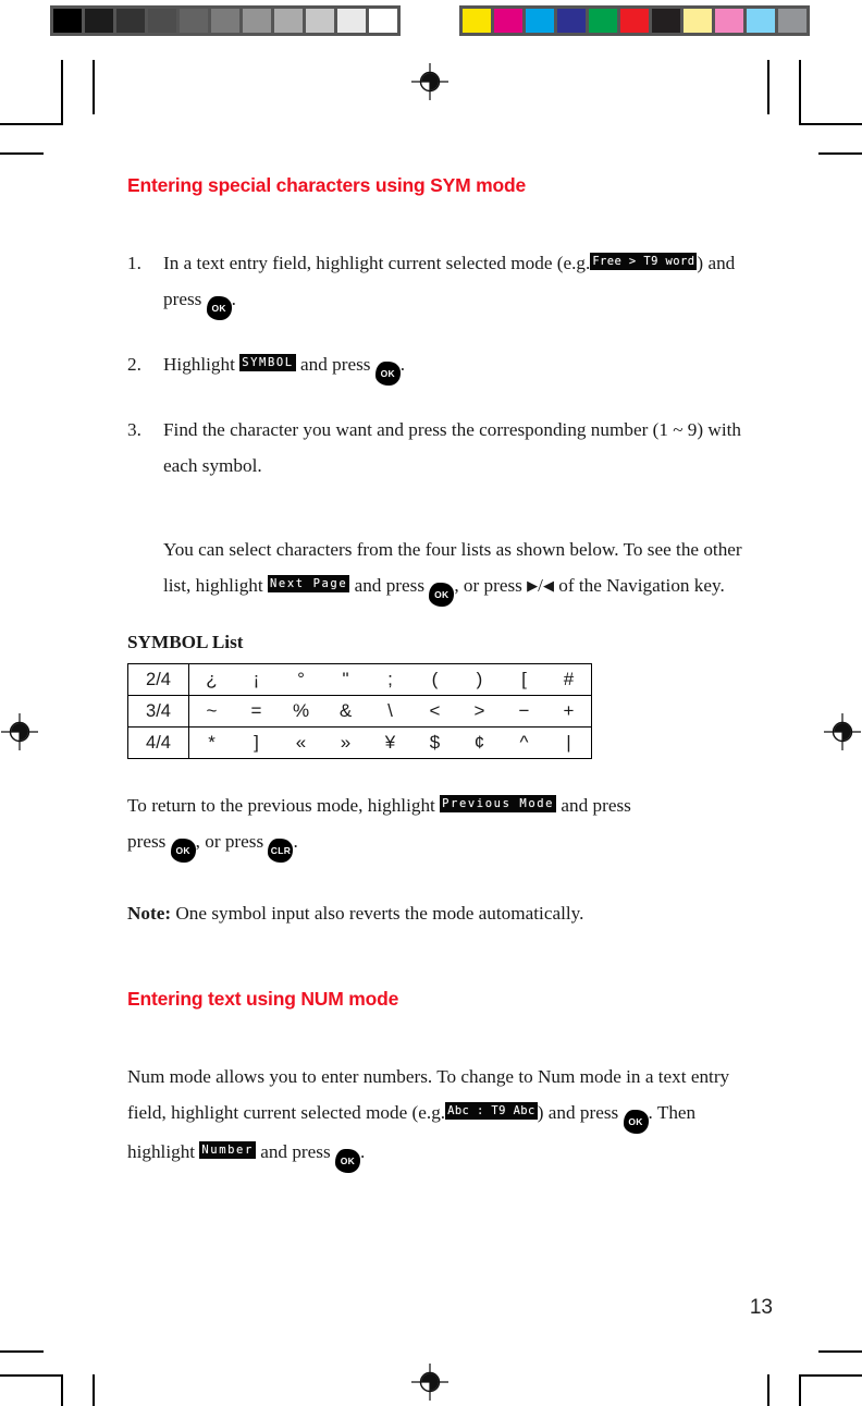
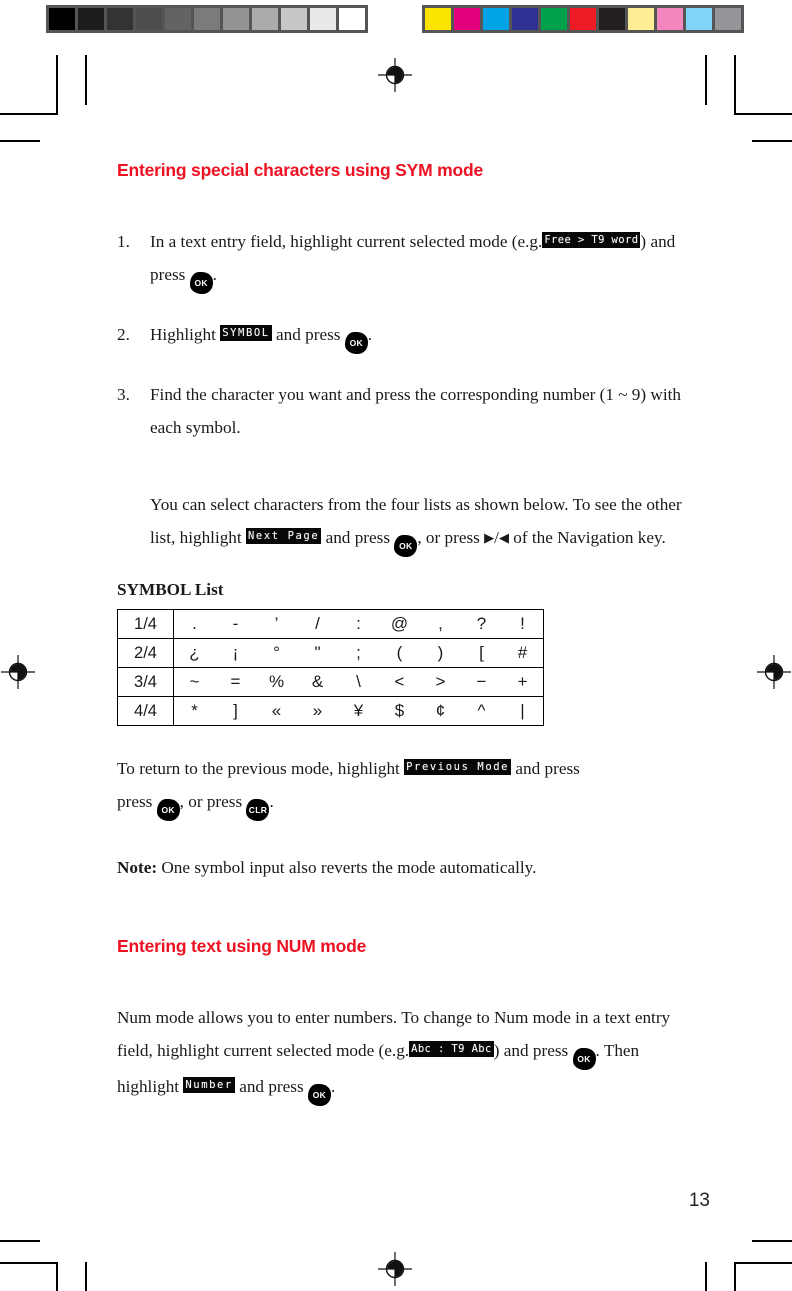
  Entering special characters using SYM mode
  1.
  In a text entry field, highlight current selected mode (e.g. Free > T9 word ) and press OK.
  2.
  Highlight SYMBOL and press OK.
  3.
  Find the character you want and press the corresponding number (1 ~ 9) with each symbol.
  You can select characters from the four lists as shown below. To see the other list, highlight Next Page and press OK, or press ▶/◀ of the Navigation key.
  SYMBOL List
+ 1/4	.	-	’	/	:	@	,	?	!
  2/4	¿	¡	°	"	;	(	)	[	#
  3/4	~	=	%	&	\	<	>	−	+
  4/4	*	]	«	»	¥	$	¢	^	|
  To return to the previous mode, highlight Previous Mode and press
  press OK, or press CLR.
  Note: One symbol input also reverts the mode automatically.
  Entering text using NUM mode
  Num mode allows you to enter numbers. To change to Num mode in a text entry field, highlight current selected mode (e.g. Abc : T9 Abc ) and press OK. Then highlight Number and press OK.
  13
